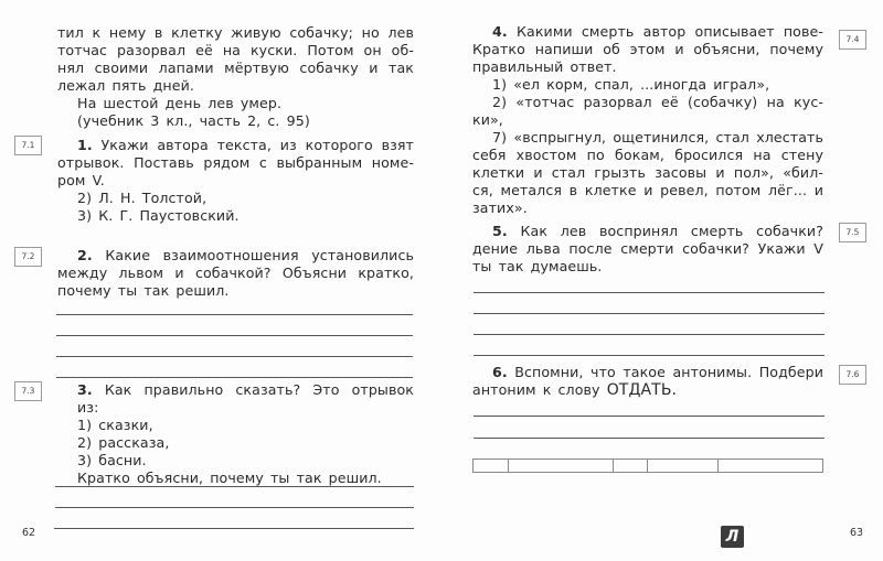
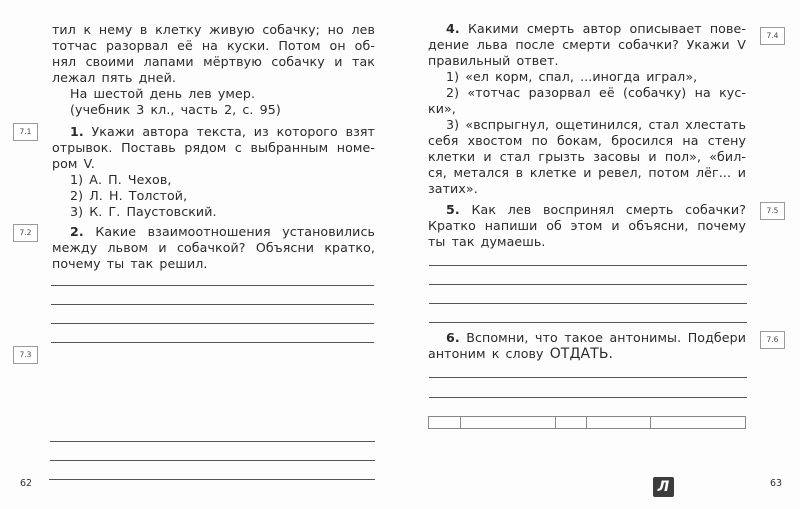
  тил к нему в клетку живую собачку; но лев
  тотчас разорвал её на куски. Потом он об-
  нял своими лапами мёртвую собачку и так
  лежал пять дней.
  На шестой день лев умер.
  (учебник 3 кл., часть 2, с. 95)
  7.1
  1. Укажи автора текста, из которого взят
  отрывок. Поставь рядом с выбранным номе-
  ром V.
+ 1) А. П. Чехов,
  2) Л. Н. Толстой,
  3) К. Г. Паустовский.
  7.2
  2. Какие взаимоотношения установились
  между львом и собачкой? Объясни кратко,
  почему ты так решил.
  7.3
- 3. Как правильно сказать? Это отрывок из:
- 1) сказки,
- 2) рассказа,
- 3) басни.
- Кратко объясни, почему ты так решил.
  62
  4. Какими смерть автор описывает пове-
- Кратко напиши об этом и объясни, почему
+ дение льва после смерти собачки? Укажи V
  правильный ответ.
  1) «ел корм, спал, ...иногда играл»,
  2) «тотчас разорвал её (собачку) на кус-
  ки»,
- 7) «вспрыгнул, ощетинился, стал хлестать
+ 3) «вспрыгнул, ощетинился, стал хлестать
  себя хвостом по бокам, бросился на стену
  клетки и стал грызть засовы и пол», «бил-
  ся, метался в клетке и ревел, потом лёг... и
  затих».
  7.4
  5. Как лев воспринял смерть собачки?
- дение льва после смерти собачки? Укажи V
+ Кратко напиши об этом и объясни, почему
  ты так думаешь.
  7.5
  6. Вспомни, что такое антонимы. Подбери
  антоним к слову ОТДАТЬ.
  7.6
  63
  Л
